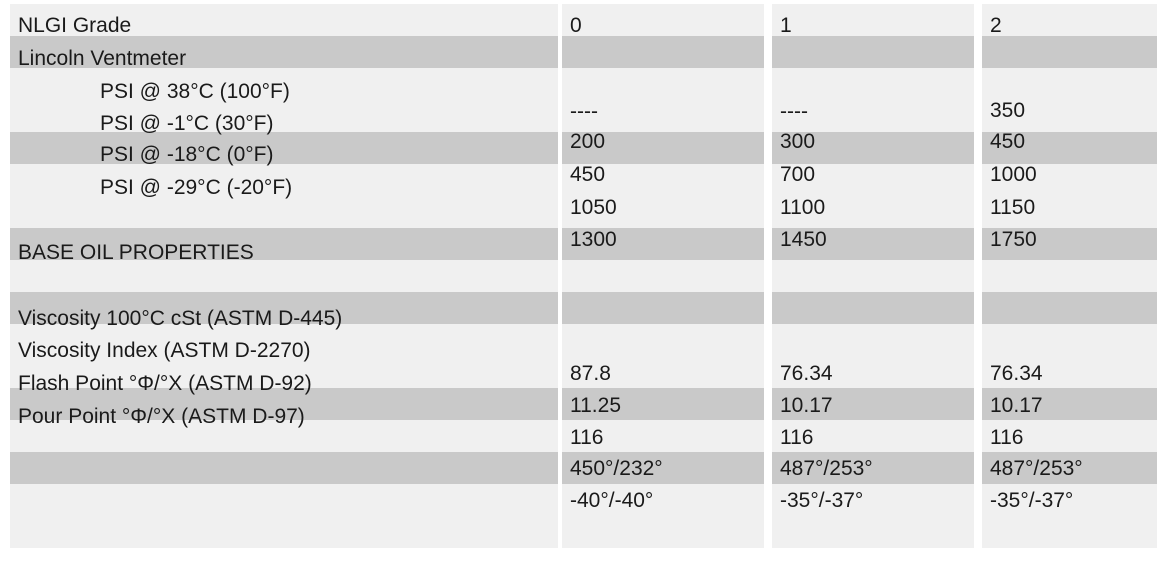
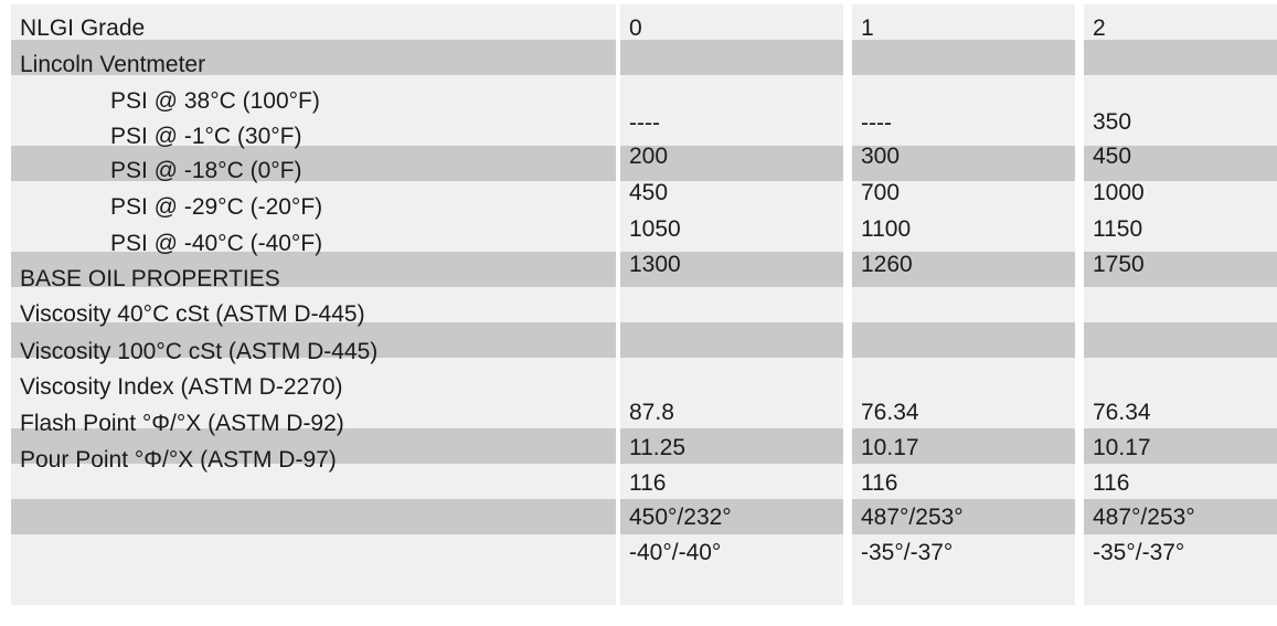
  NLGI Grade
  Lincoln Ventmeter
  PSI @ 38°C (100°F)
  PSI @ -1°C (30°F)
  PSI @ -18°C (0°F)
  PSI @ -29°C (-20°F)
+ PSI @ -40°C (-40°F)
  BASE OIL PROPERTIES
+ Viscosity 40°C cSt (ASTM D-445)
  Viscosity 100°C cSt (ASTM D-445)
  Viscosity Index (ASTM D-2270)
  Flash Point °Φ/°X (ASTM D-92)
  Pour Point °Φ/°X (ASTM D-97)
  0
  1
  2
  ----
  ----
  350
  200
  300
  450
  450
  700
  1000
  1050
  1100
  1150
  1300
- 1450
+ 1260
  1750
  87.8
  76.34
  76.34
  11.25
  10.17
  10.17
  116
  116
  116
  450°/232°
  487°/253°
  487°/253°
  -40°/-40°
  -35°/-37°
  -35°/-37°
